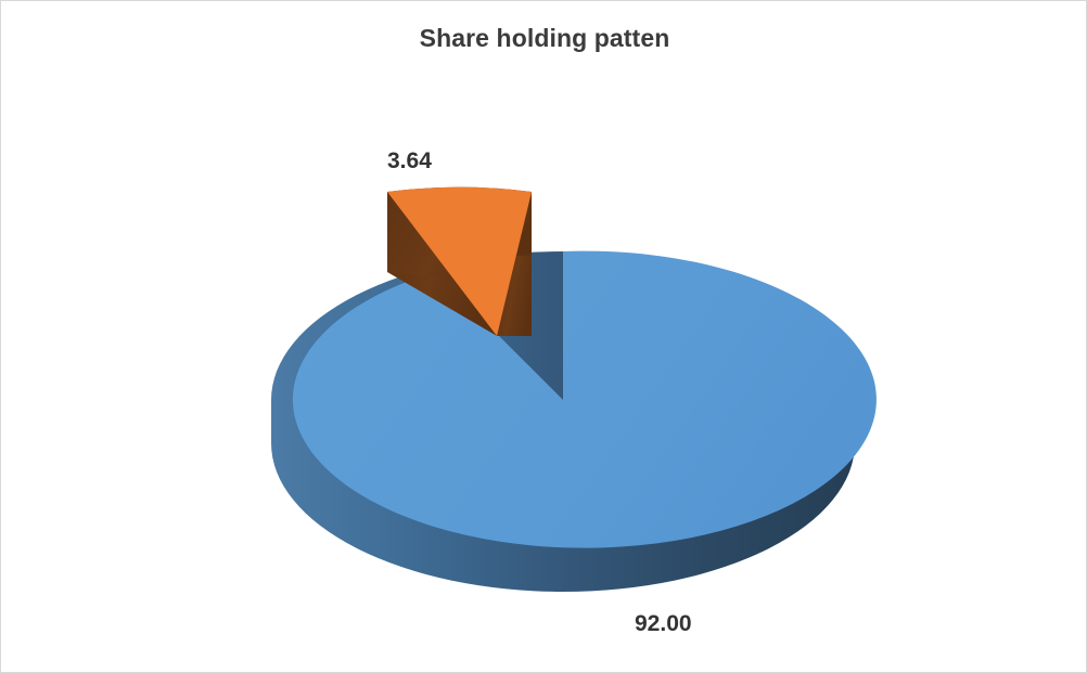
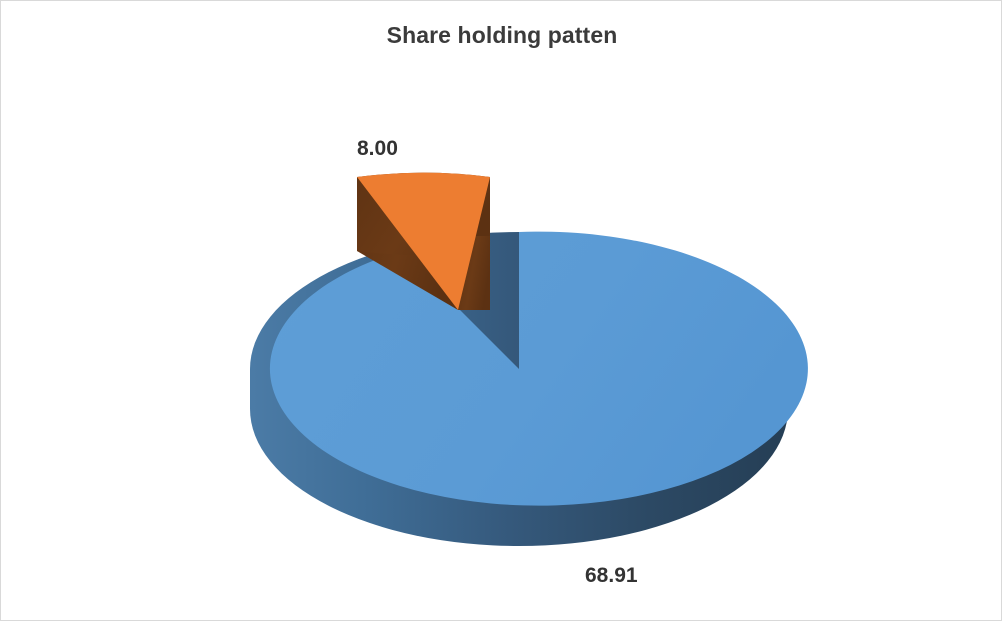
  Share holding patten
- 3.64
+ 8.00
- 92.00
+ 68.91
